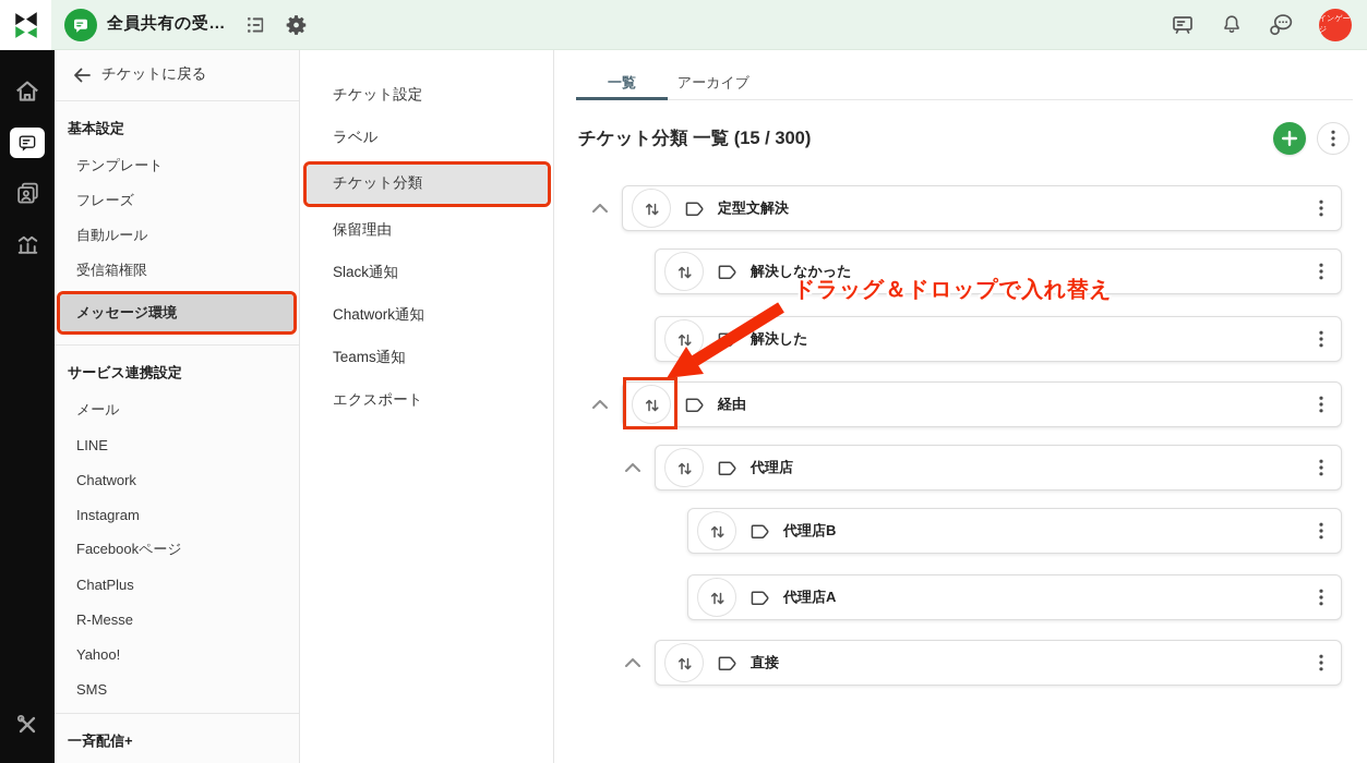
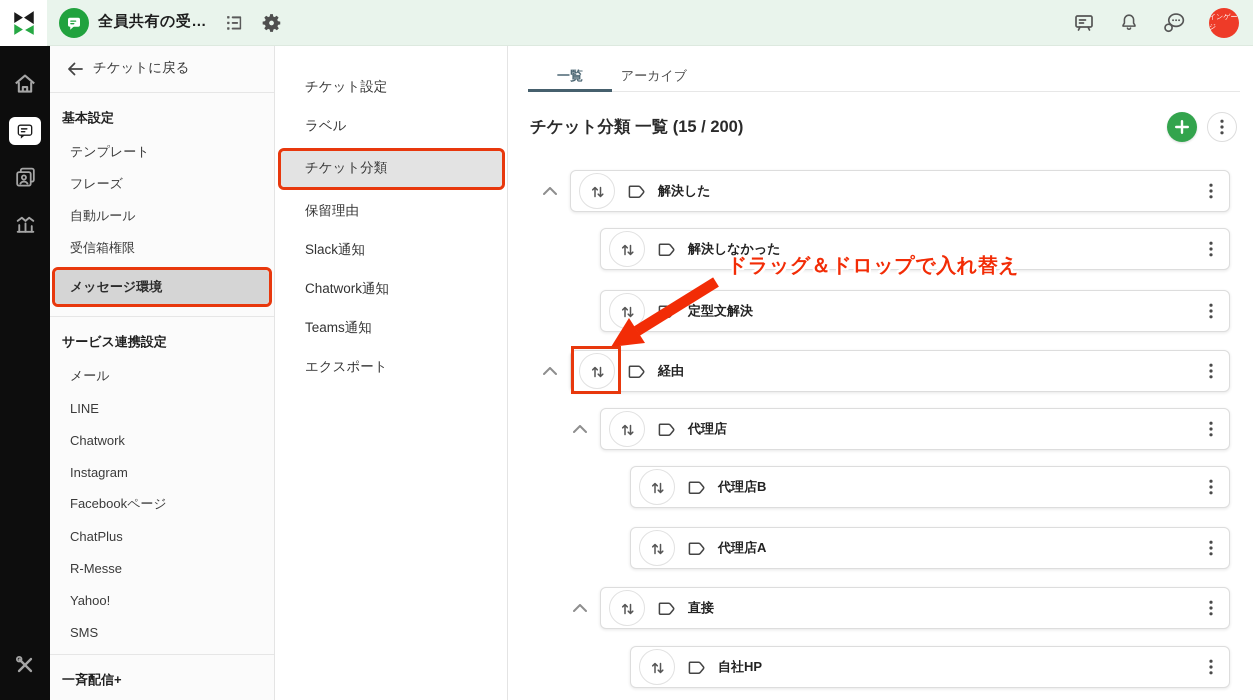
  全員共有の受…
  チケットに戻る
  基本設定
  テンプレート
  フレーズ
  自動ルール
  受信箱権限
  メッセージ環境
  サービス連携設定
  メール
  LINE
  Chatwork
  Instagram
  Facebookページ
  ChatPlus
  R-Messe
  Yahoo!
  SMS
  一斉配信+
  チケット設定
  ラベル
  チケット分類
  保留理由
  Slack通知
  Chatwork通知
  Teams通知
  エクスポート
  一覧
  アーカイブ
- チケット分類 一覧 (15 / 300)
+ チケット分類 一覧 (15 / 200)
- 定型文解決
+ 解決した
  解決しなかった
- 解決した
+ 定型文解決
  経由
  代理店
  代理店B
  代理店A
  直接
+ 自社HP
  ドラッグ＆ドロップで入れ替え
